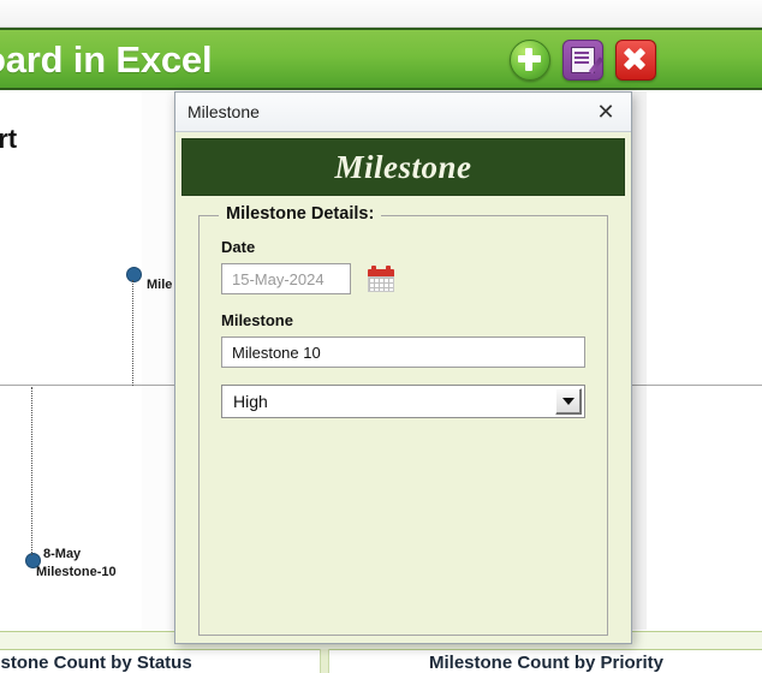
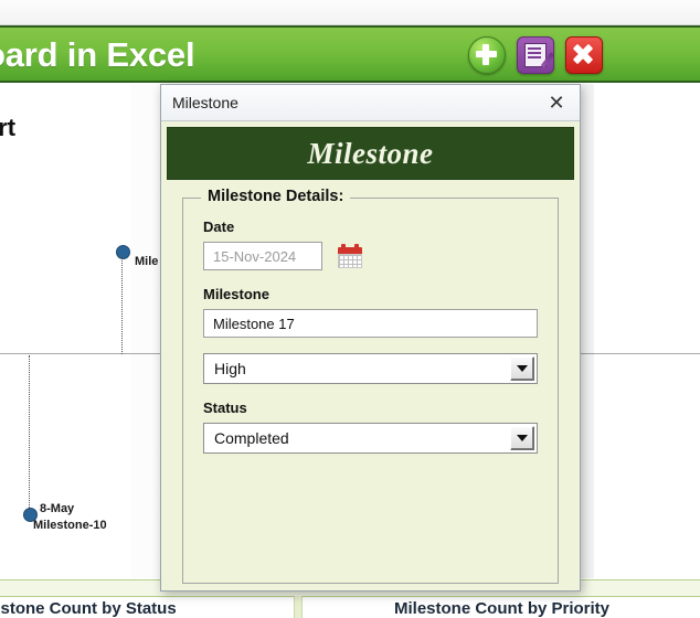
  ard in Excel
  8-May
  Milestone-10
  stone Count by Status
  Milestone Count by Priority
  Milestone
  ✕
  Milestone
  Milestone Details:
  Date
- 15-May-2024
+ 15-Nov-2024
  Milestone
- Milestone 10
+ Milestone 17
  High
+ Status
+ Completed
